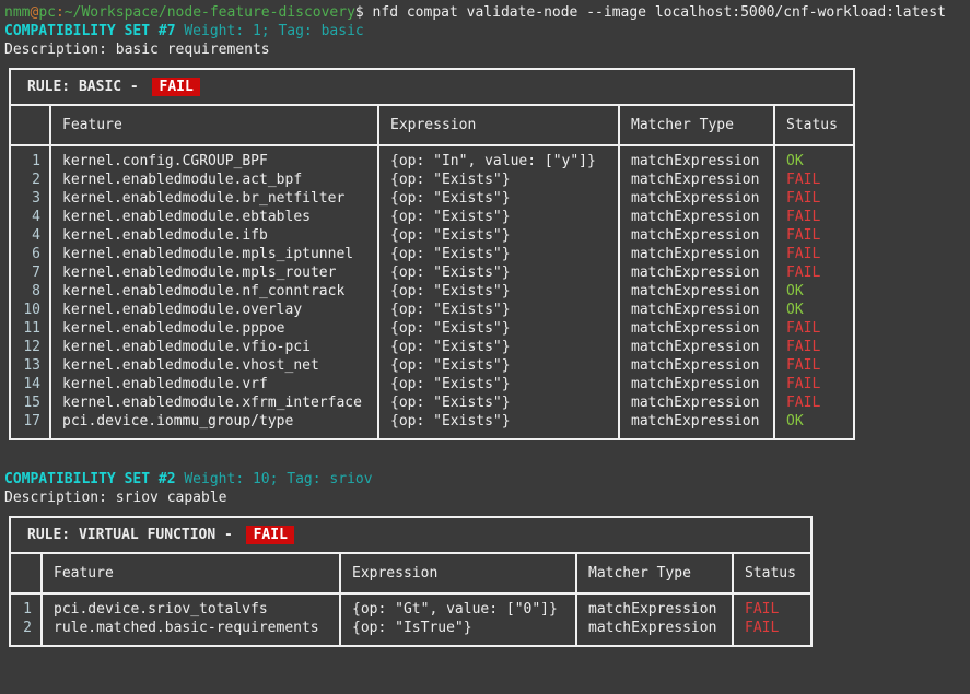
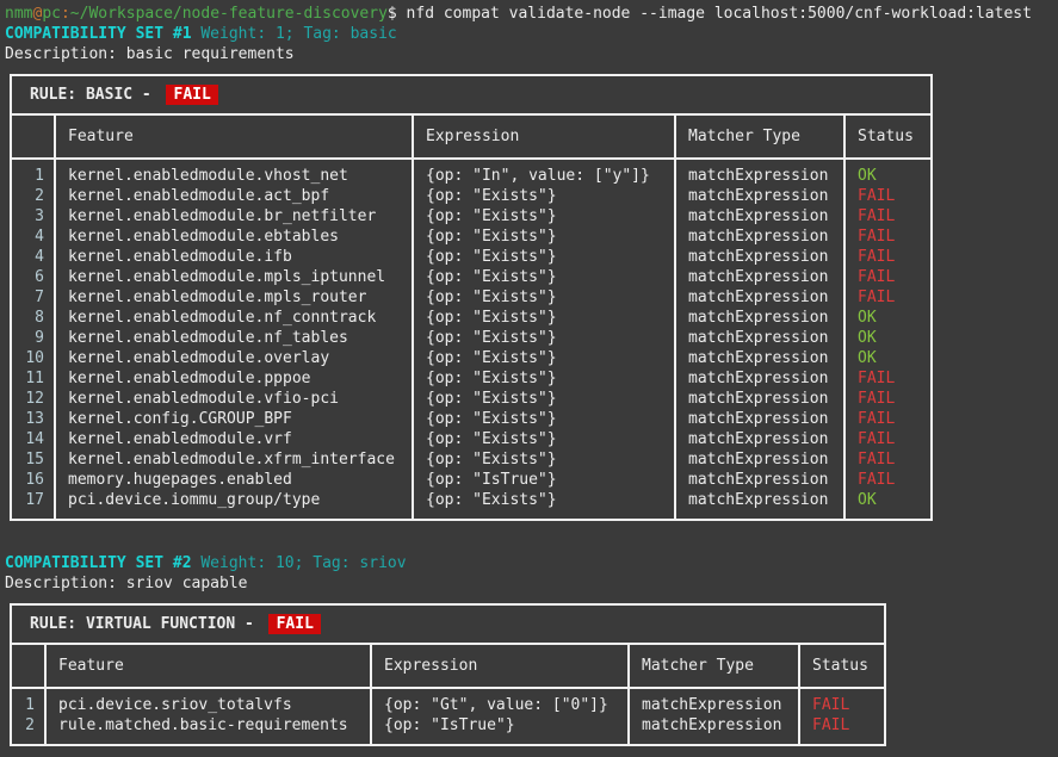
  nmm@pc:~/Workspace/node-feature-discovery$ nfd compat validate-node --image localhost:5000/cnf-workload:latest
- COMPATIBILITY SET #7 Weight: 1; Tag: basic
+ COMPATIBILITY SET #1 Weight: 1; Tag: basic
  Description: basic requirements
  RULE: BASIC - FAIL
  	Feature	Expression	Matcher Type	Status
- 1	kernel.config.CGROUP_BPF	{op: "In", value: ["y"]}	matchExpression	OK
+ 1	kernel.enabledmodule.vhost_net	{op: "In", value: ["y"]}	matchExpression	OK
  2	kernel.enabledmodule.act_bpf	{op: "Exists"}	matchExpression	FAIL
  3	kernel.enabledmodule.br_netfilter	{op: "Exists"}	matchExpression	FAIL
  4	kernel.enabledmodule.ebtables	{op: "Exists"}	matchExpression	FAIL
  4	kernel.enabledmodule.ifb	{op: "Exists"}	matchExpression	FAIL
  6	kernel.enabledmodule.mpls_iptunnel	{op: "Exists"}	matchExpression	FAIL
  7	kernel.enabledmodule.mpls_router	{op: "Exists"}	matchExpression	FAIL
  8	kernel.enabledmodule.nf_conntrack	{op: "Exists"}	matchExpression	OK
+ 9	kernel.enabledmodule.nf_tables	{op: "Exists"}	matchExpression	OK
  10	kernel.enabledmodule.overlay	{op: "Exists"}	matchExpression	OK
  11	kernel.enabledmodule.pppoe	{op: "Exists"}	matchExpression	FAIL
  12	kernel.enabledmodule.vfio-pci	{op: "Exists"}	matchExpression	FAIL
- 13	kernel.enabledmodule.vhost_net	{op: "Exists"}	matchExpression	FAIL
+ 13	kernel.config.CGROUP_BPF	{op: "Exists"}	matchExpression	FAIL
  14	kernel.enabledmodule.vrf	{op: "Exists"}	matchExpression	FAIL
  15	kernel.enabledmodule.xfrm_interface	{op: "Exists"}	matchExpression	FAIL
+ 16	memory.hugepages.enabled	{op: "IsTrue"}	matchExpression	FAIL
  17	pci.device.iommu_group/type	{op: "Exists"}	matchExpression	OK
  COMPATIBILITY SET #2 Weight: 10; Tag: sriov
  Description: sriov capable
  RULE: VIRTUAL FUNCTION - FAIL
  	Feature	Expression	Matcher Type	Status
  1	pci.device.sriov_totalvfs	{op: "Gt", value: ["0"]}	matchExpression	FAIL
  2	rule.matched.basic-requirements	{op: "IsTrue"}	matchExpression	FAIL
